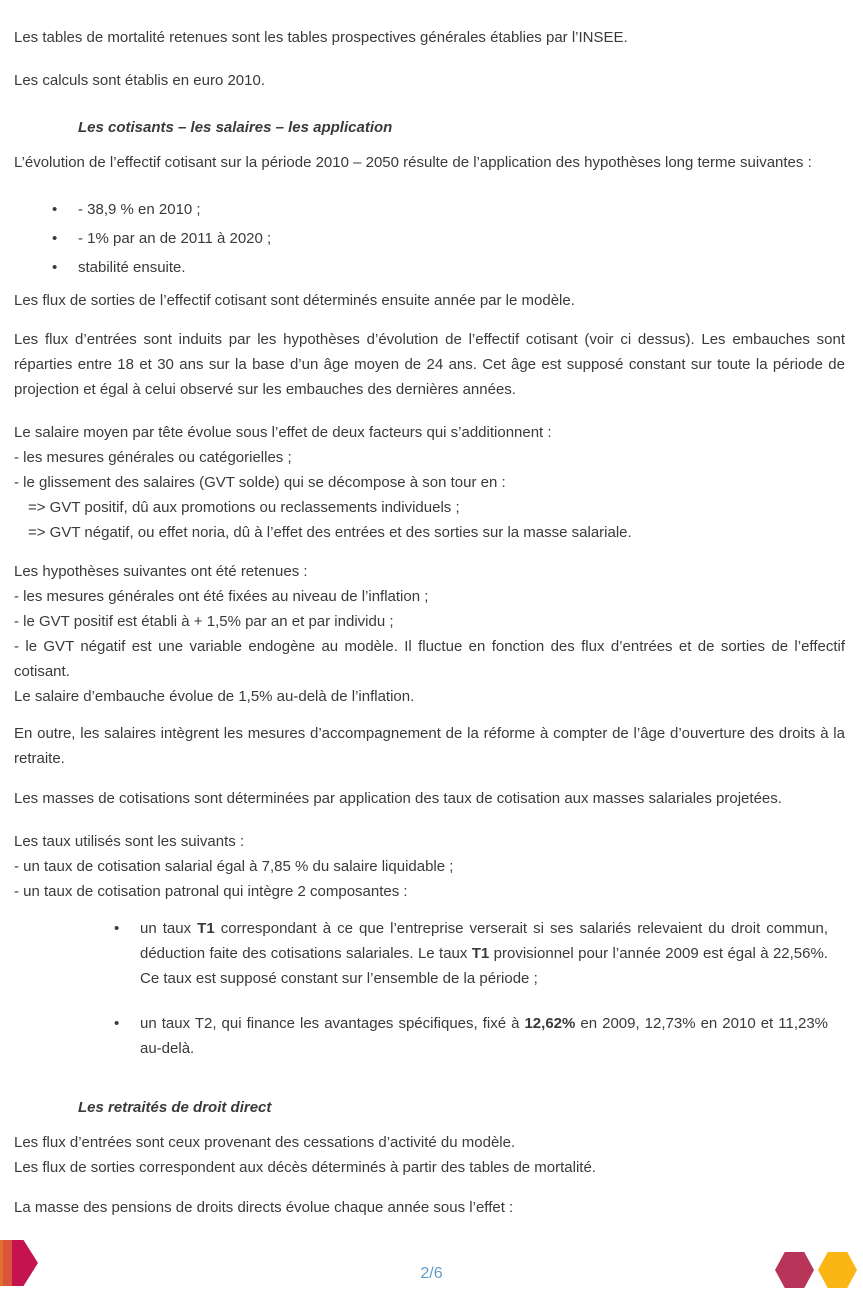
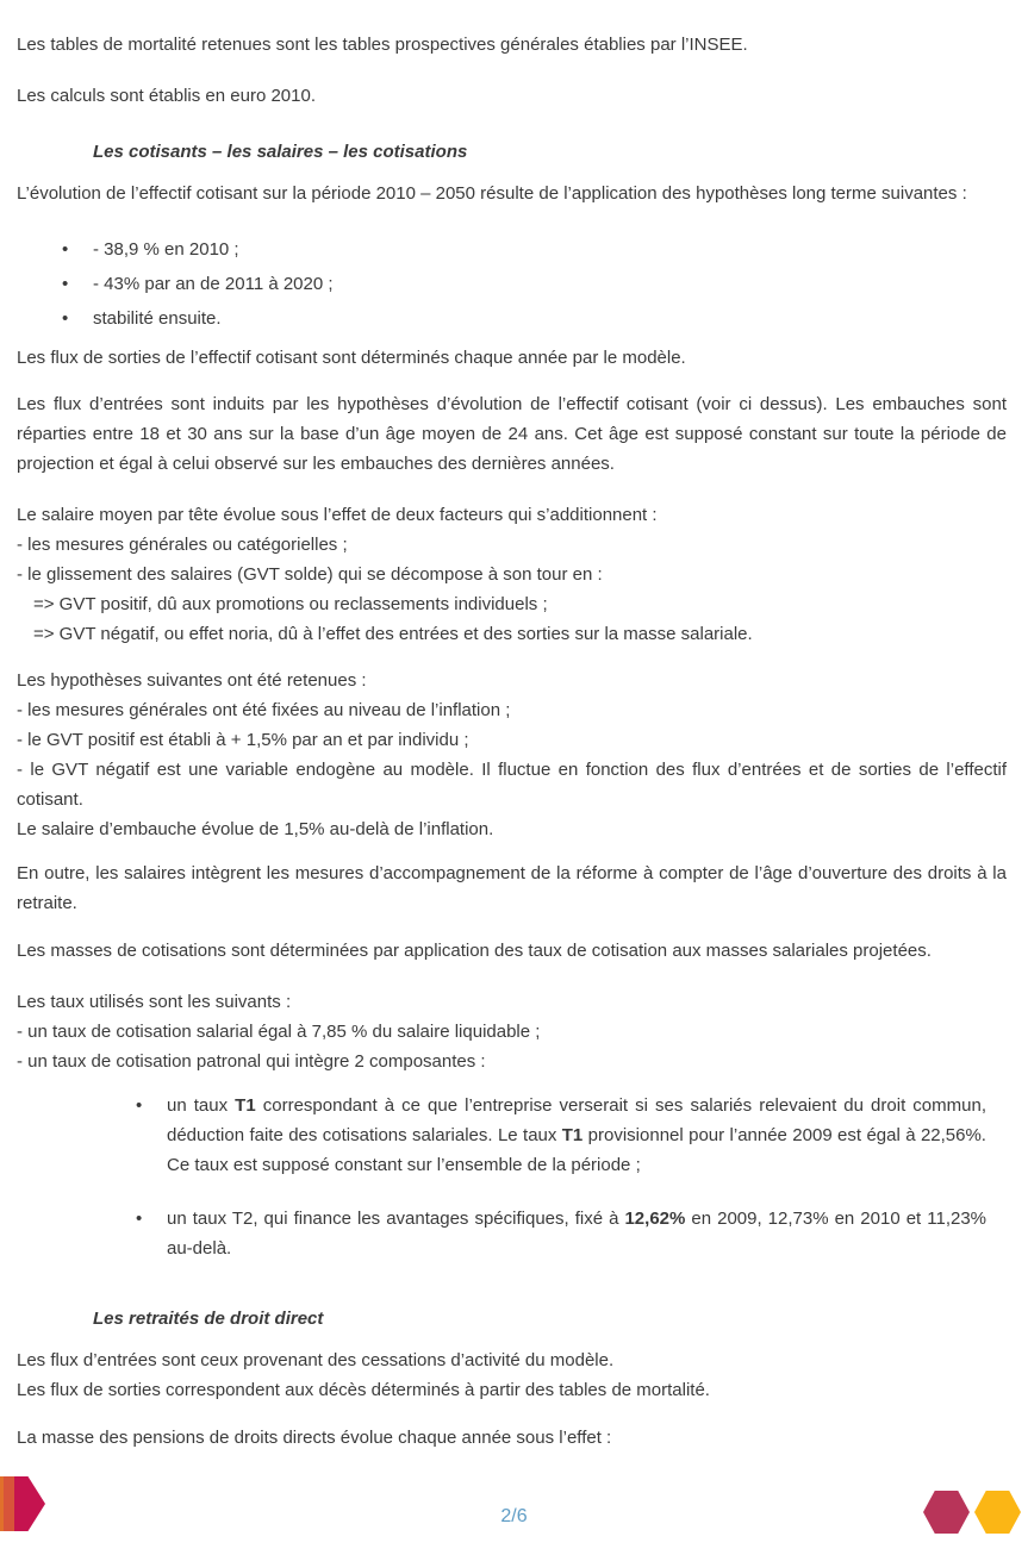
  Les tables de mortalité retenues sont les tables prospectives générales établies par l’INSEE.
  Les calculs sont établis en euro 2010.
- Les cotisants – les salaires – les application
+ Les cotisants – les salaires – les cotisations
  L’évolution de l’effectif cotisant sur la période 2010 – 2050 résulte de l’application des hypothèses long terme suivantes :
  - 38,9 % en 2010 ;
- - 1% par an de 2011 à 2020 ;
+ - 43% par an de 2011 à 2020 ;
  stabilité ensuite.
- Les flux de sorties de l’effectif cotisant sont déterminés ensuite année par le modèle.
+ Les flux de sorties de l’effectif cotisant sont déterminés chaque année par le modèle.
  Les flux d’entrées sont induits par les hypothèses d’évolution de l’effectif cotisant (voir ci dessus). Les embauches sont réparties entre 18 et 30 ans sur la base d’un âge moyen de 24 ans. Cet âge est supposé constant sur toute la période de projection et égal à celui observé sur les embauches des dernières années.
  Le salaire moyen par tête évolue sous l’effet de deux facteurs qui s’additionnent :
  - les mesures générales ou catégorielles ;
  - le glissement des salaires (GVT solde) qui se décompose à son tour en :
  => GVT positif, dû aux promotions ou reclassements individuels ;
  => GVT négatif, ou effet noria, dû à l’effet des entrées et des sorties sur la masse salariale.
  Les hypothèses suivantes ont été retenues :
  - les mesures générales ont été fixées au niveau de l’inflation ;
  - le GVT positif est établi à + 1,5% par an et par individu ;
  - le GVT négatif est une variable endogène au modèle. Il fluctue en fonction des flux d’entrées et de sorties de l’effectif cotisant.
  Le salaire d’embauche évolue de 1,5% au-delà de l’inflation.
  En outre, les salaires intègrent les mesures d’accompagnement de la réforme à compter de l’âge d’ouverture des droits à la retraite.
  Les masses de cotisations sont déterminées par application des taux de cotisation aux masses salariales projetées.
  Les taux utilisés sont les suivants :
  - un taux de cotisation salarial égal à 7,85 % du salaire liquidable ;
  - un taux de cotisation patronal qui intègre 2 composantes :
  un taux T1 correspondant à ce que l’entreprise verserait si ses salariés relevaient du droit commun, déduction faite des cotisations salariales. Le taux T1 provisionnel pour l’année 2009 est égal à 22,56%. Ce taux est supposé constant sur l’ensemble de la période ;
  un taux T2, qui finance les avantages spécifiques, fixé à 12,62% en 2009, 12,73% en 2010 et 11,23% au-delà.
  Les retraités de droit direct
  Les flux d’entrées sont ceux provenant des cessations d’activité du modèle.
  Les flux de sorties correspondent aux décès déterminés à partir des tables de mortalité.
  La masse des pensions de droits directs évolue chaque année sous l’effet :
  2/6
